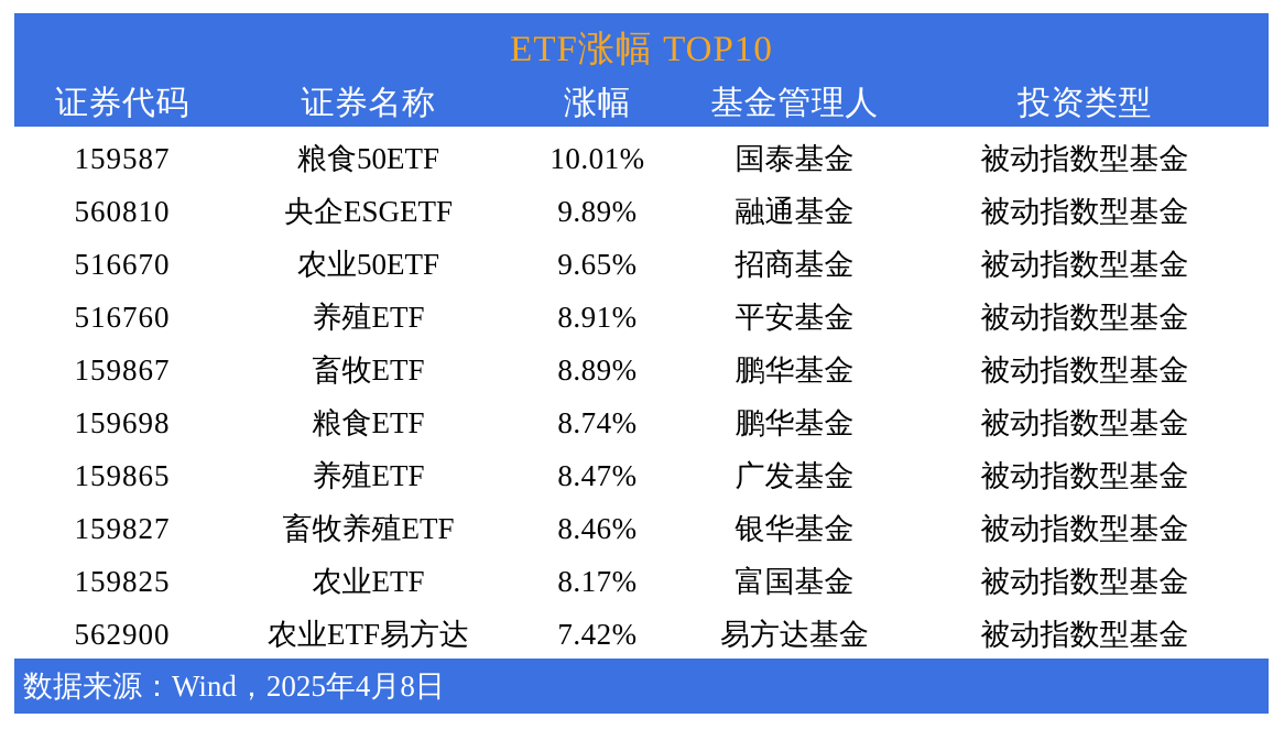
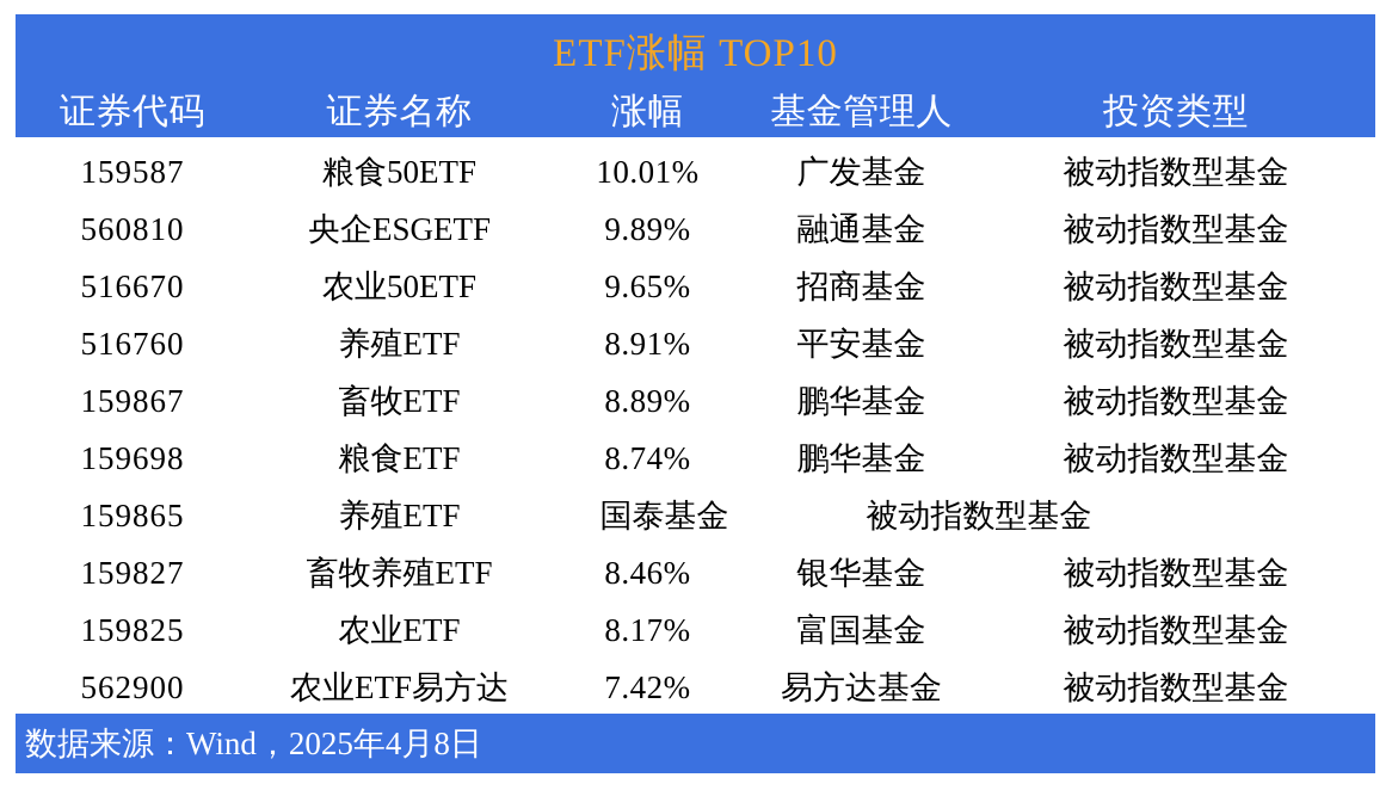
  ETF涨幅 TOP10
  证券代码
  证券名称
  涨幅
  基金管理人
  投资类型
  159587
  粮食50ETF
  10.01%
- 国泰基金
+ 广发基金
  被动指数型基金
  560810
  央企ESGETF
  9.89%
  融通基金
  被动指数型基金
  516670
  农业50ETF
  9.65%
  招商基金
  被动指数型基金
  516760
  养殖ETF
  8.91%
  平安基金
  被动指数型基金
  159867
  畜牧ETF
  8.89%
  鹏华基金
  被动指数型基金
  159698
  粮食ETF
  8.74%
  鹏华基金
  被动指数型基金
  159865
  养殖ETF
- 8.47%
- 广发基金
+ 国泰基金
  被动指数型基金
  159827
  畜牧养殖ETF
  8.46%
  银华基金
  被动指数型基金
  159825
  农业ETF
  8.17%
  富国基金
  被动指数型基金
  562900
  农业ETF易方达
  7.42%
  易方达基金
  被动指数型基金
  数据来源：Wind，2025年4月8日
